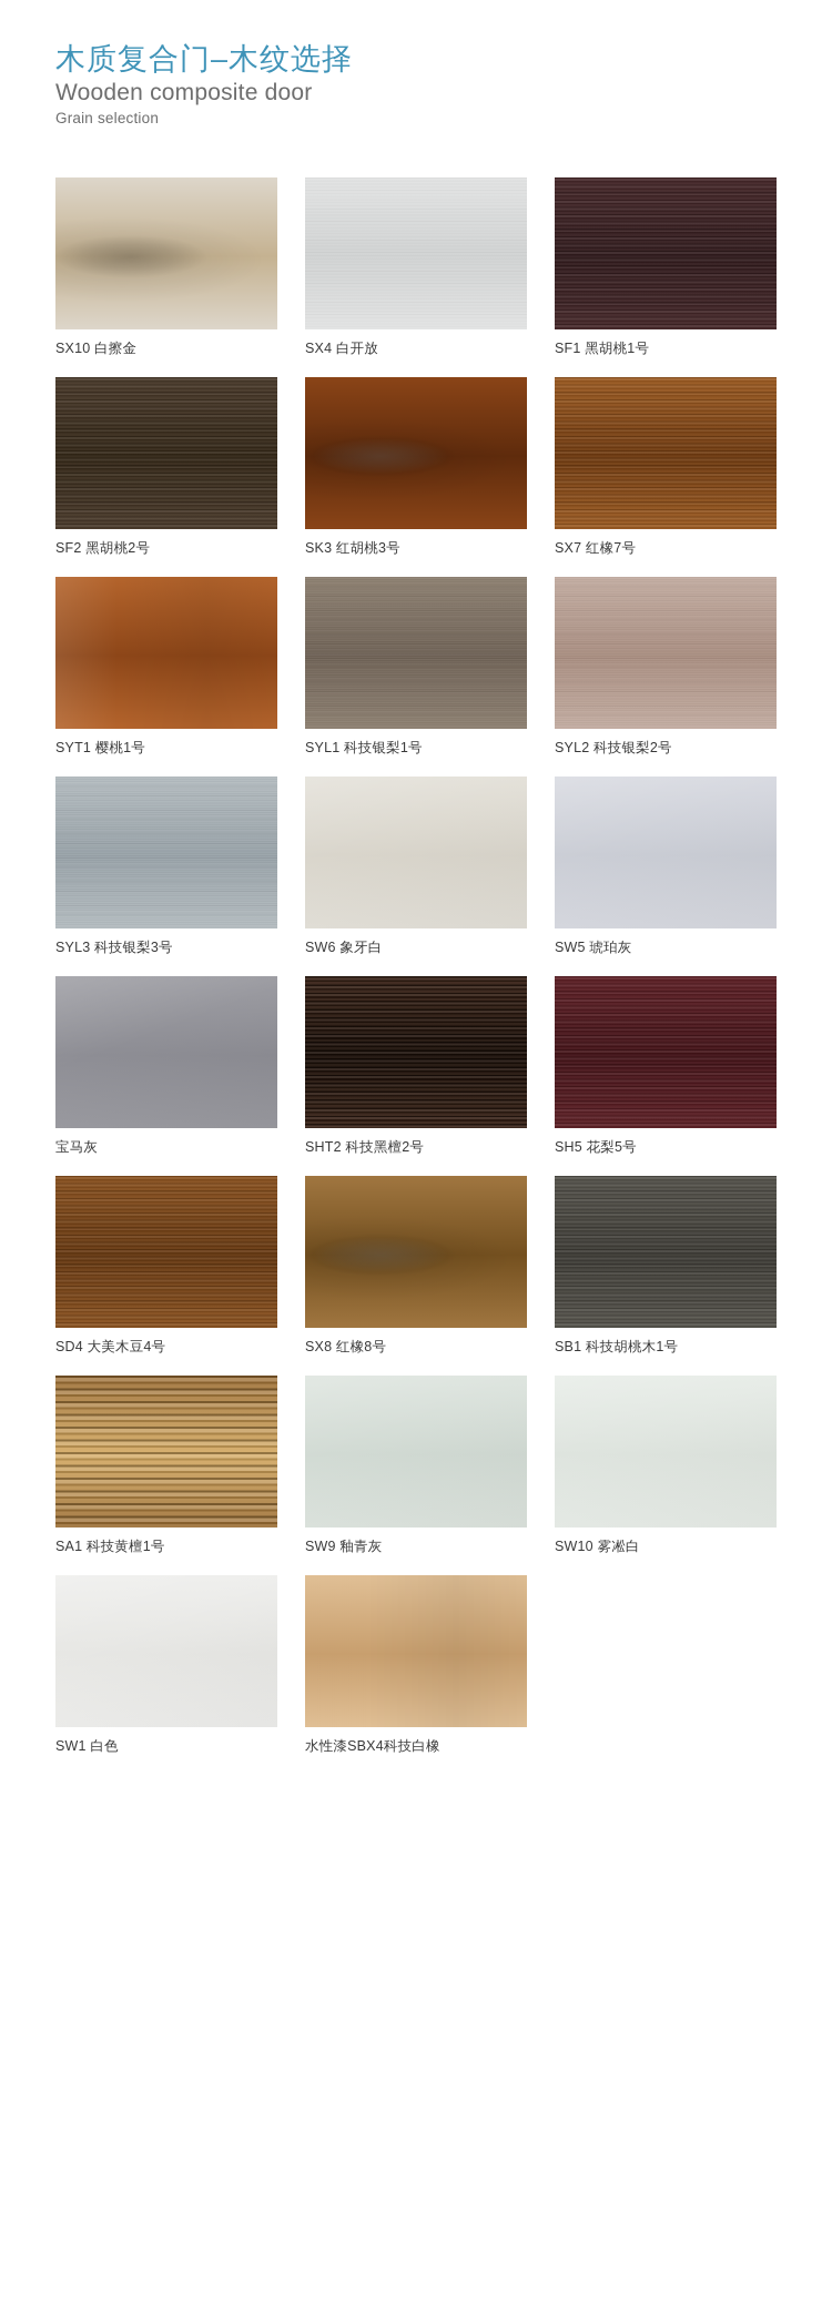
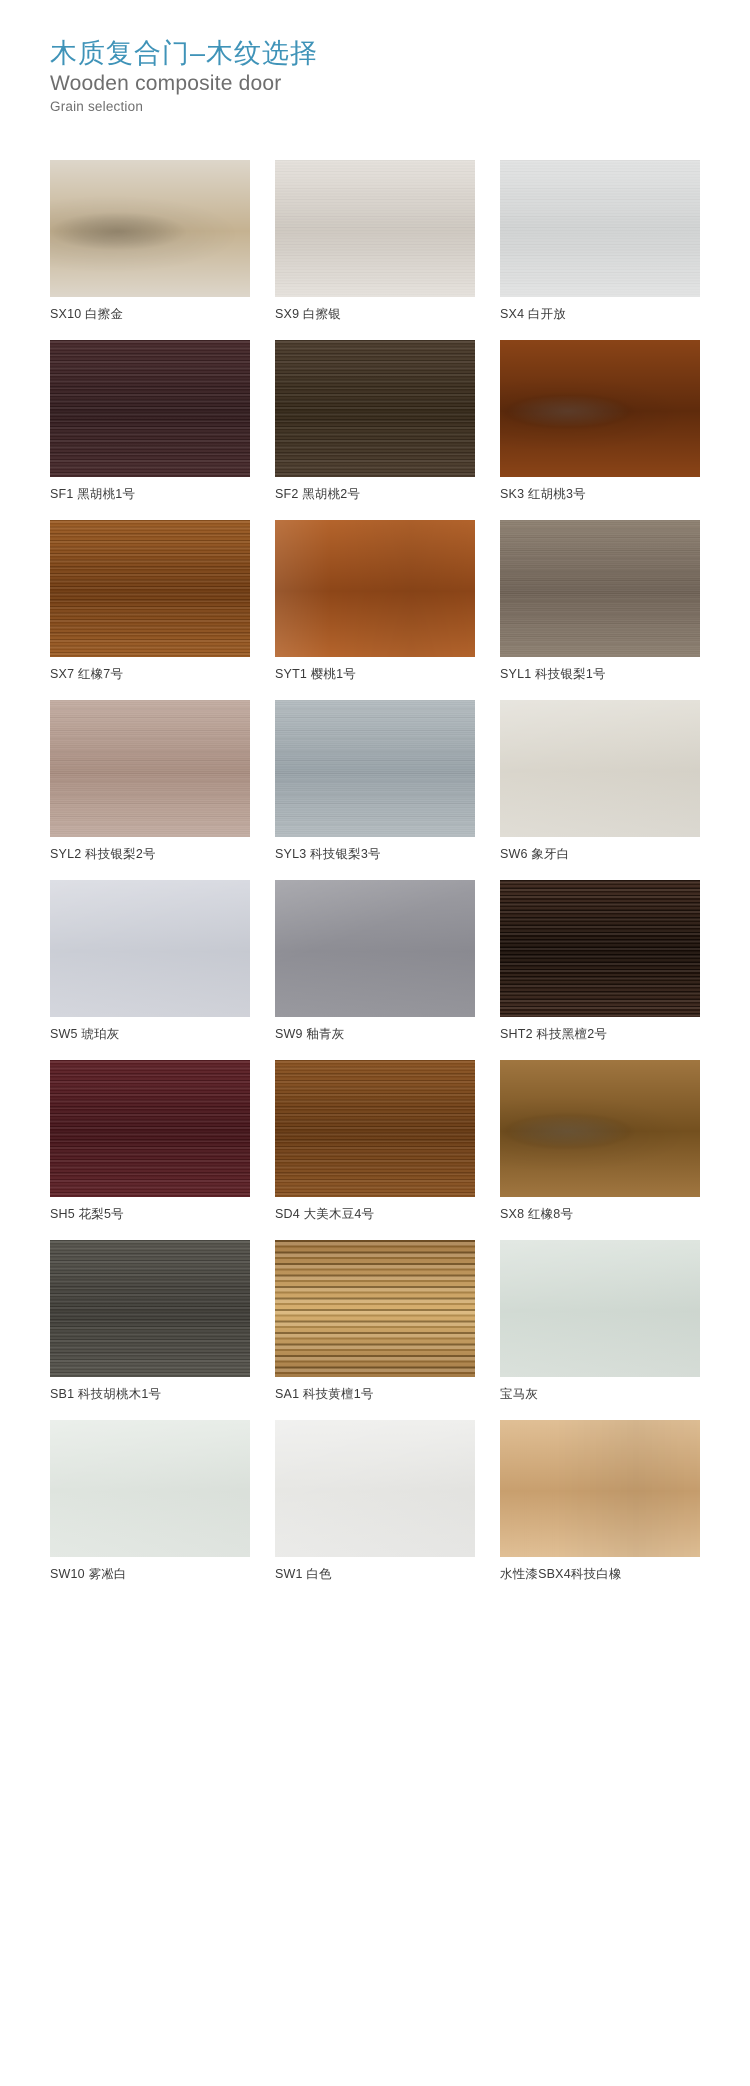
  木质复合门–木纹选择
  Wooden composite door
  Grain selection
  SX10 白擦金
+ SX9 白擦银
  SX4 白开放
  SF1 黑胡桃1号
  SF2 黑胡桃2号
  SK3 红胡桃3号
  SX7 红橡7号
  SYT1 樱桃1号
  SYL1 科技银梨1号
  SYL2 科技银梨2号
  SYL3 科技银梨3号
  SW6 象牙白
  SW5 琥珀灰
- 宝马灰
+ SW9 釉青灰
  SHT2 科技黑檀2号
  SH5 花梨5号
  SD4 大美木豆4号
  SX8 红橡8号
  SB1 科技胡桃木1号
  SA1 科技黄檀1号
- SW9 釉青灰
+ 宝马灰
  SW10 雾凇白
  SW1 白色
  水性漆SBX4科技白橡
